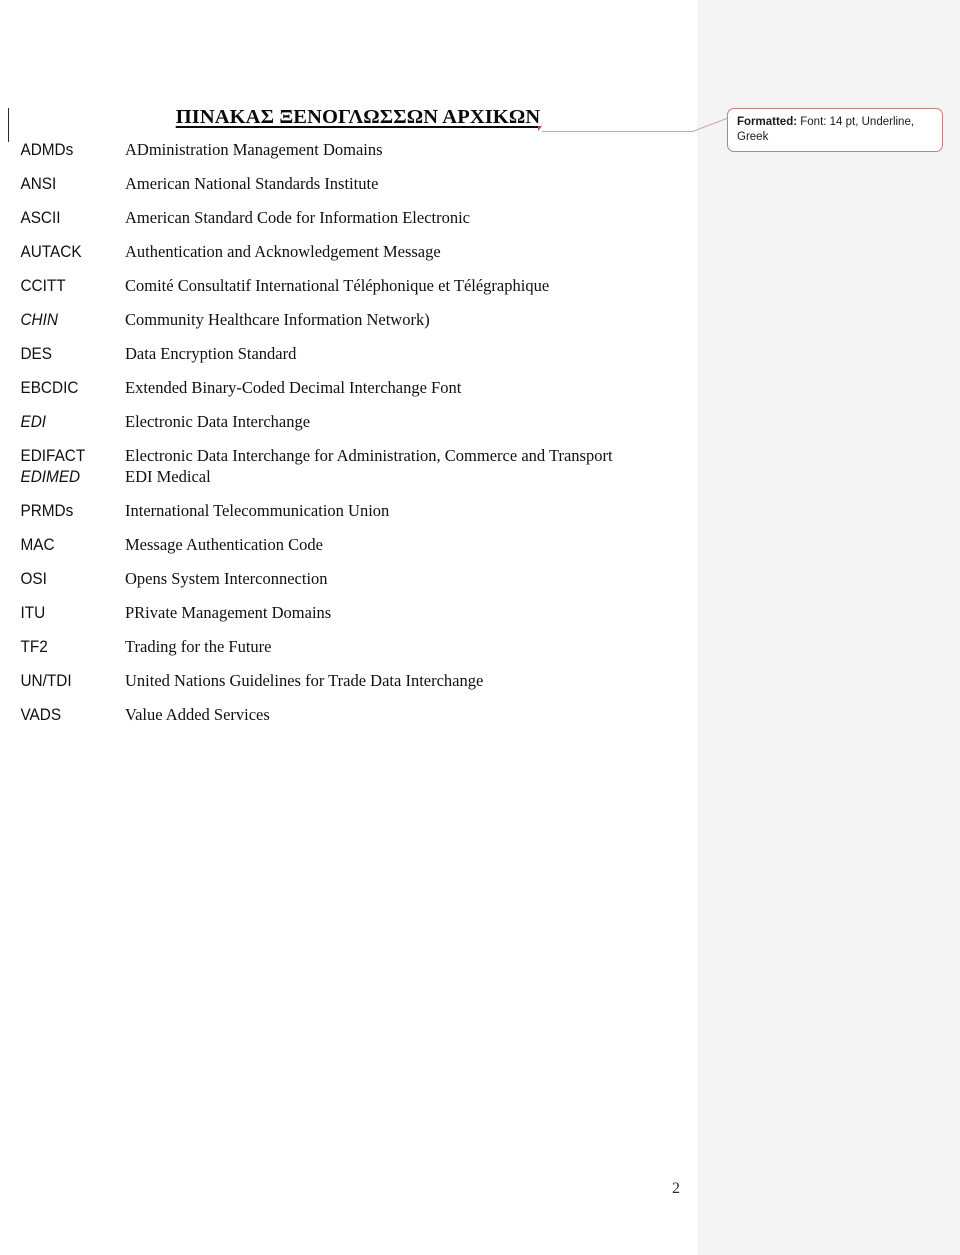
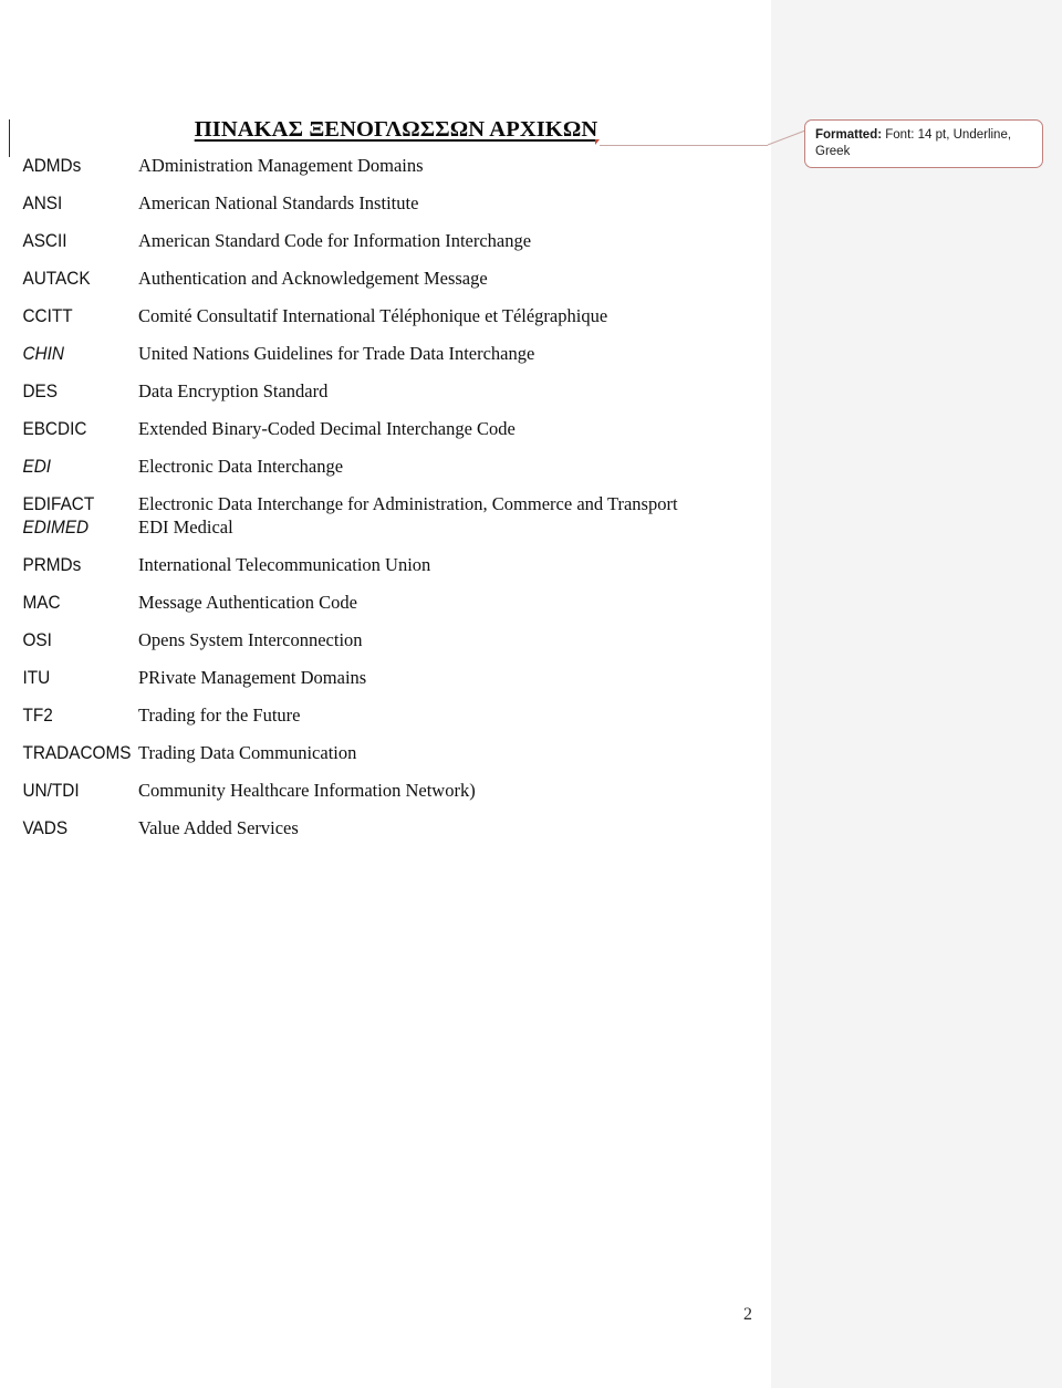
  ΠΙΝΑΚΑΣ ΞΕΝΟΓΛΩΣΣΩΝ ΑΡΧΙΚΩΝ
  Formatted: Font: 14 pt, Underline, Greek
  ADMDs
  ADministration Management Domains
  ANSI
  American National Standards Institute
  ASCII
- American Standard Code for Information Electronic
+ American Standard Code for Information Interchange
  AUTACK
  Authentication and Acknowledgement Message
  CCITT
  Comité Consultatif International Téléphonique et Télégraphique
  CHIN
- Community Healthcare Information Network)
+ United Nations Guidelines for Trade Data Interchange
  DES
  Data Encryption Standard
  EBCDIC
- Extended Binary-Coded Decimal Interchange Font
+ Extended Binary-Coded Decimal Interchange Code
  EDI
  Electronic Data Interchange
  EDIFACT
  Electronic Data Interchange for Administration, Commerce and Transport
  EDIMED
  EDI Medical
  PRMDs
  International Telecommunication Union
  MAC
  Message Authentication Code
  OSI
  Opens System Interconnection
  ITU
  PRivate Management Domains
  TF2
  Trading for the Future
+ TRADACOMS
+ Trading Data Communication
  UN/TDI
- United Nations Guidelines for Trade Data Interchange
+ Community Healthcare Information Network)
  VADS
  Value Added Services
  2
